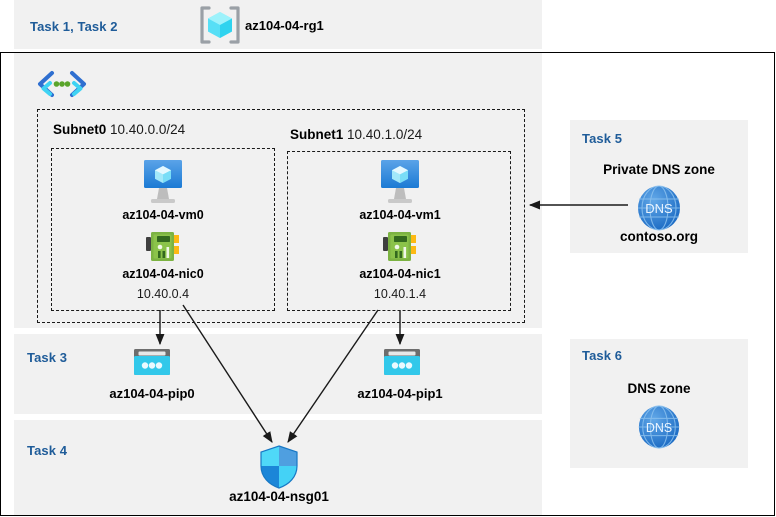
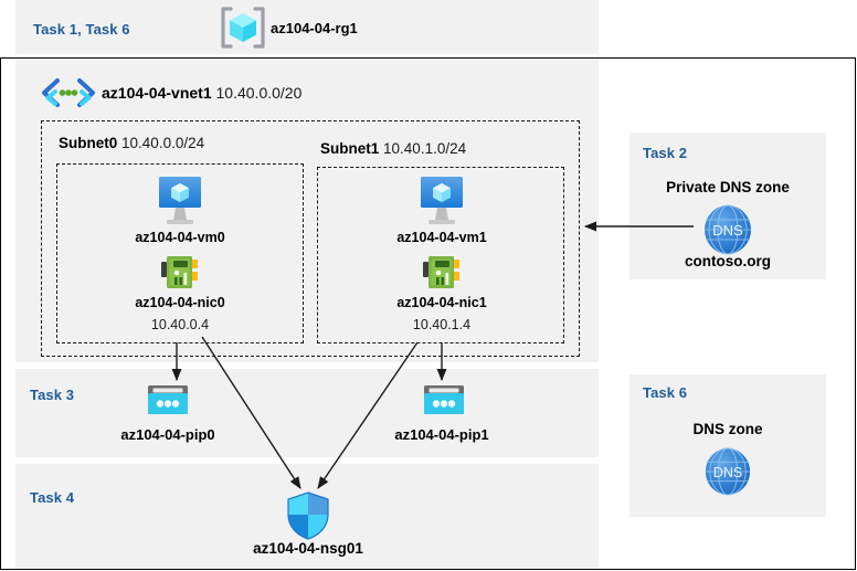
- Task 1, Task 2
+ Task 1, Task 6
  az104-04-rg1
+ az104-04-vnet1 10.40.0.0/20
  Subnet0 10.40.0.0/24
  az104-04-vm0
  az104-04-nic0
  10.40.0.4
  Subnet1 10.40.1.0/24
  az104-04-vm1
  az104-04-nic1
  10.40.1.4
- Task 5
+ Task 2
  Private DNS zone
  DNS
  contoso.org
  Task 3
  az104-04-pip0
  az104-04-pip1
  Task 4
  az104-04-nsg01
  Task 6
  DNS zone
  DNS
